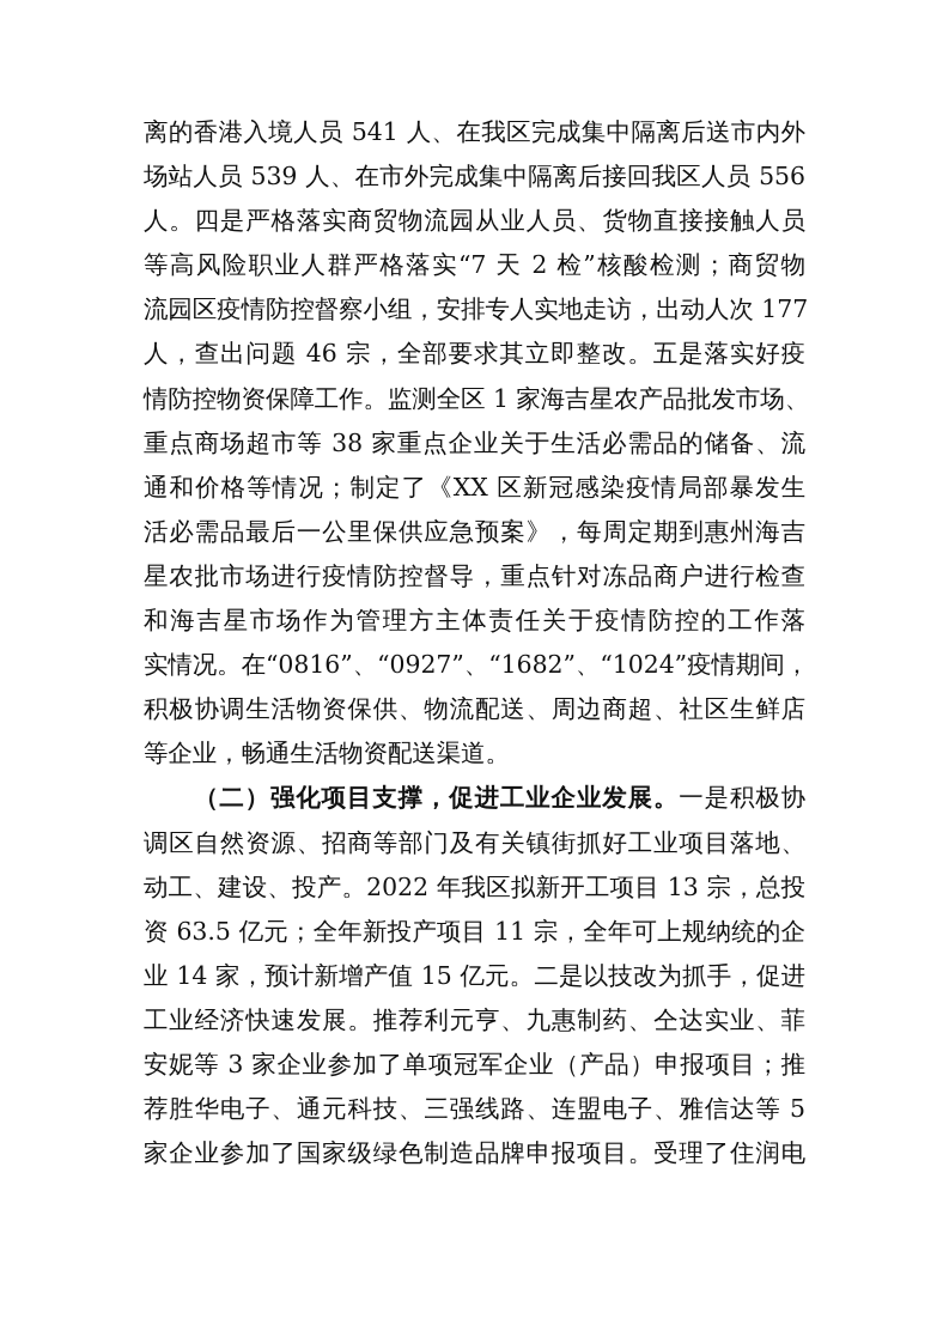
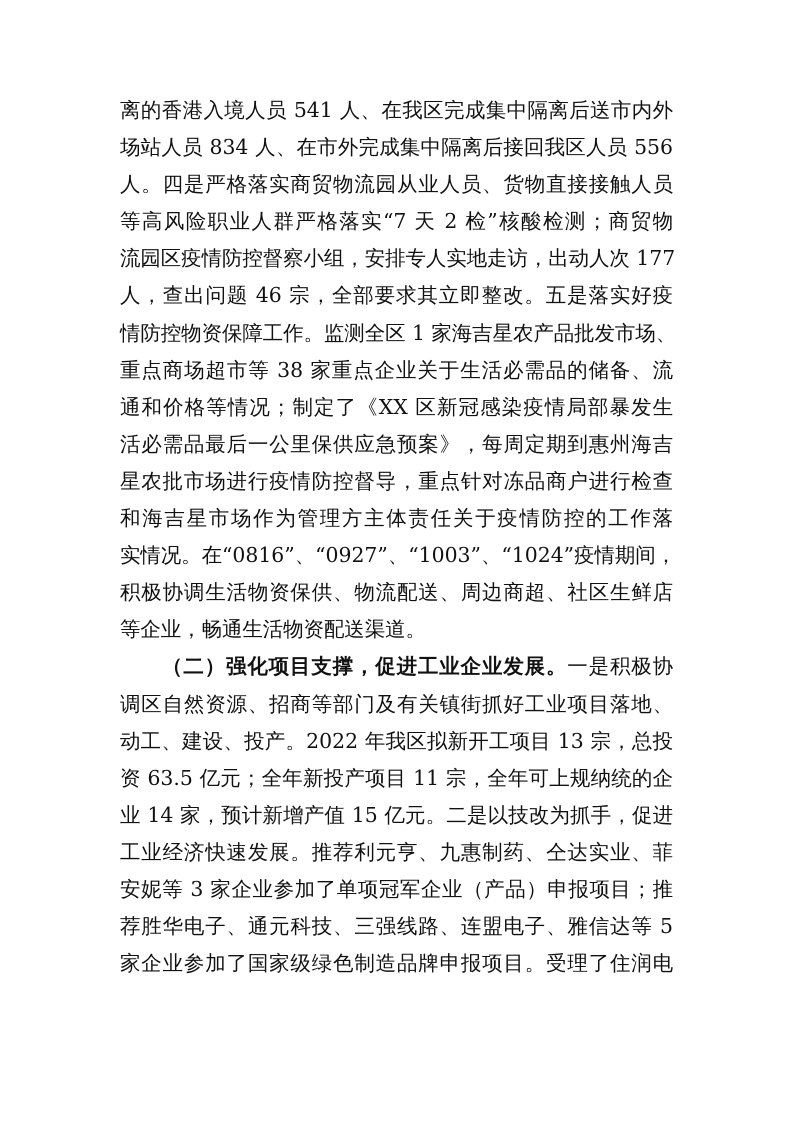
  离的香港入境人员 541 人、在我区完成集中隔离后送市内外
- 场站人员 539 人、在市外完成集中隔离后接回我区人员 556
+ 场站人员 834 人、在市外完成集中隔离后接回我区人员 556
  人。四是严格落实商贸物流园从业人员、货物直接接触人员
  等高风险职业人群严格落实“7 天 2 检”核酸检测；商贸物
  流园区疫情防控督察小组，安排专人实地走访，出动人次 177
  人，查出问题 46 宗，全部要求其立即整改。五是落实好疫
  情防控物资保障工作。监测全区 1 家海吉星农产品批发市场、
  重点商场超市等 38 家重点企业关于生活必需品的储备、流
  通和价格等情况；制定了《XX 区新冠感染疫情局部暴发生
  活必需品最后一公里保供应急预案》，每周定期到惠州海吉
  星农批市场进行疫情防控督导，重点针对冻品商户进行检查
  和海吉星市场作为管理方主体责任关于疫情防控的工作落
- 实情况。在“0816”、“0927”、“1682”、“1024”疫情期间，
+ 实情况。在“0816”、“0927”、“1003”、“1024”疫情期间，
  积极协调生活物资保供、物流配送、周边商超、社区生鲜店
  等企业，畅通生活物资配送渠道。
  （二）强化项目支撑，促进工业企业发展。一是积极协
  调区自然资源、招商等部门及有关镇街抓好工业项目落地、
  动工、建设、投产。2022 年我区拟新开工项目 13 宗，总投
  资 63.5 亿元；全年新投产项目 11 宗，全年可上规纳统的企
  业 14 家，预计新增产值 15 亿元。二是以技改为抓手，促进
  工业经济快速发展。推荐利元亨、九惠制药、仝达实业、菲
  安妮等 3 家企业参加了单项冠军企业（产品）申报项目；推
  荐胜华电子、通元科技、三强线路、连盟电子、雅信达等 5
  家企业参加了国家级绿色制造品牌申报项目。受理了住润电
